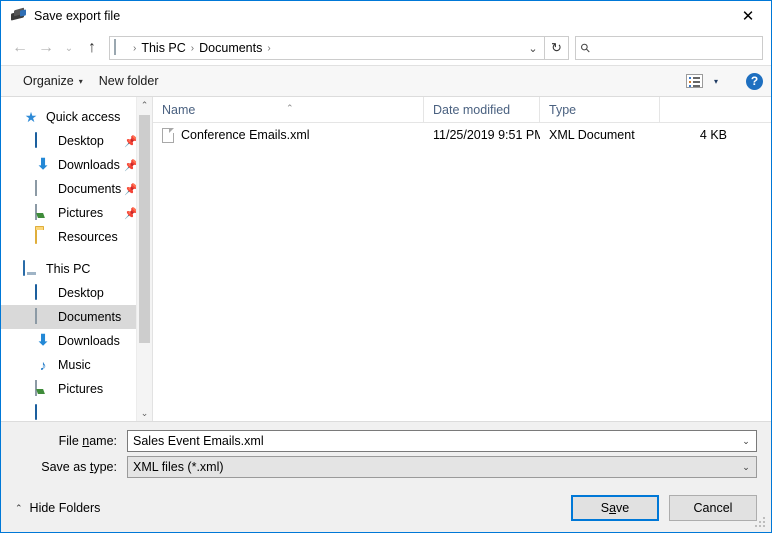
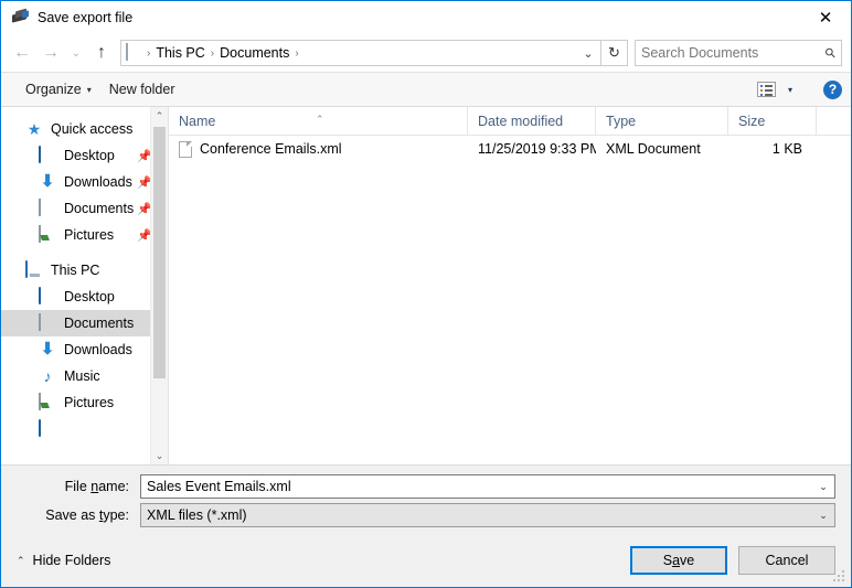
  Save export file
  ✕
  ←
  →
  ⌄
  ↑
  ›
  This PC
  ›
  Documents
  ›
  ⌄
  ↻
+ Search Documents
  Organize
  ▾
  New folder
  ▾
  ?
  ★
  Quick access
  Desktop
  📌
  ⬇
  Downloads
  📌
  Documents
  📌
  Pictures
  📌
- Resources
  This PC
  Desktop
  Documents
  ⬇
  Downloads
  ♪
  Music
  Pictures
  ⌃
  ⌄
  Name
  ⌃
  Date modified
  Type
+ Size
  Conference Emails.xml
- 11/25/2019 9:51 PM
+ 11/25/2019 9:33 PM
  XML Document
- 4 KB
+ 1 KB
  File name:
  Sales Event Emails.xml
  ⌄
  Save as type:
  XML files (*.xml)
  ⌄
  ⌃
  Hide Folders
  S
  a
  ve
  Cancel
